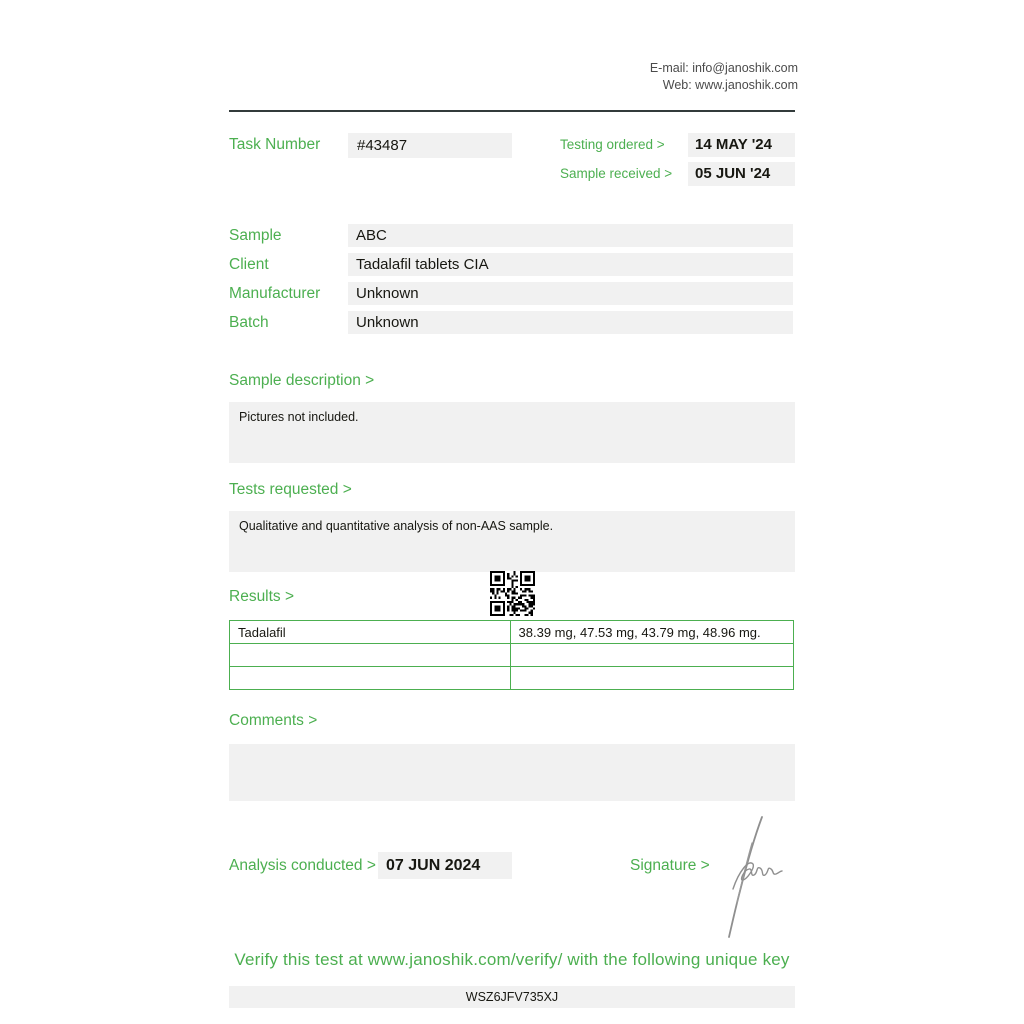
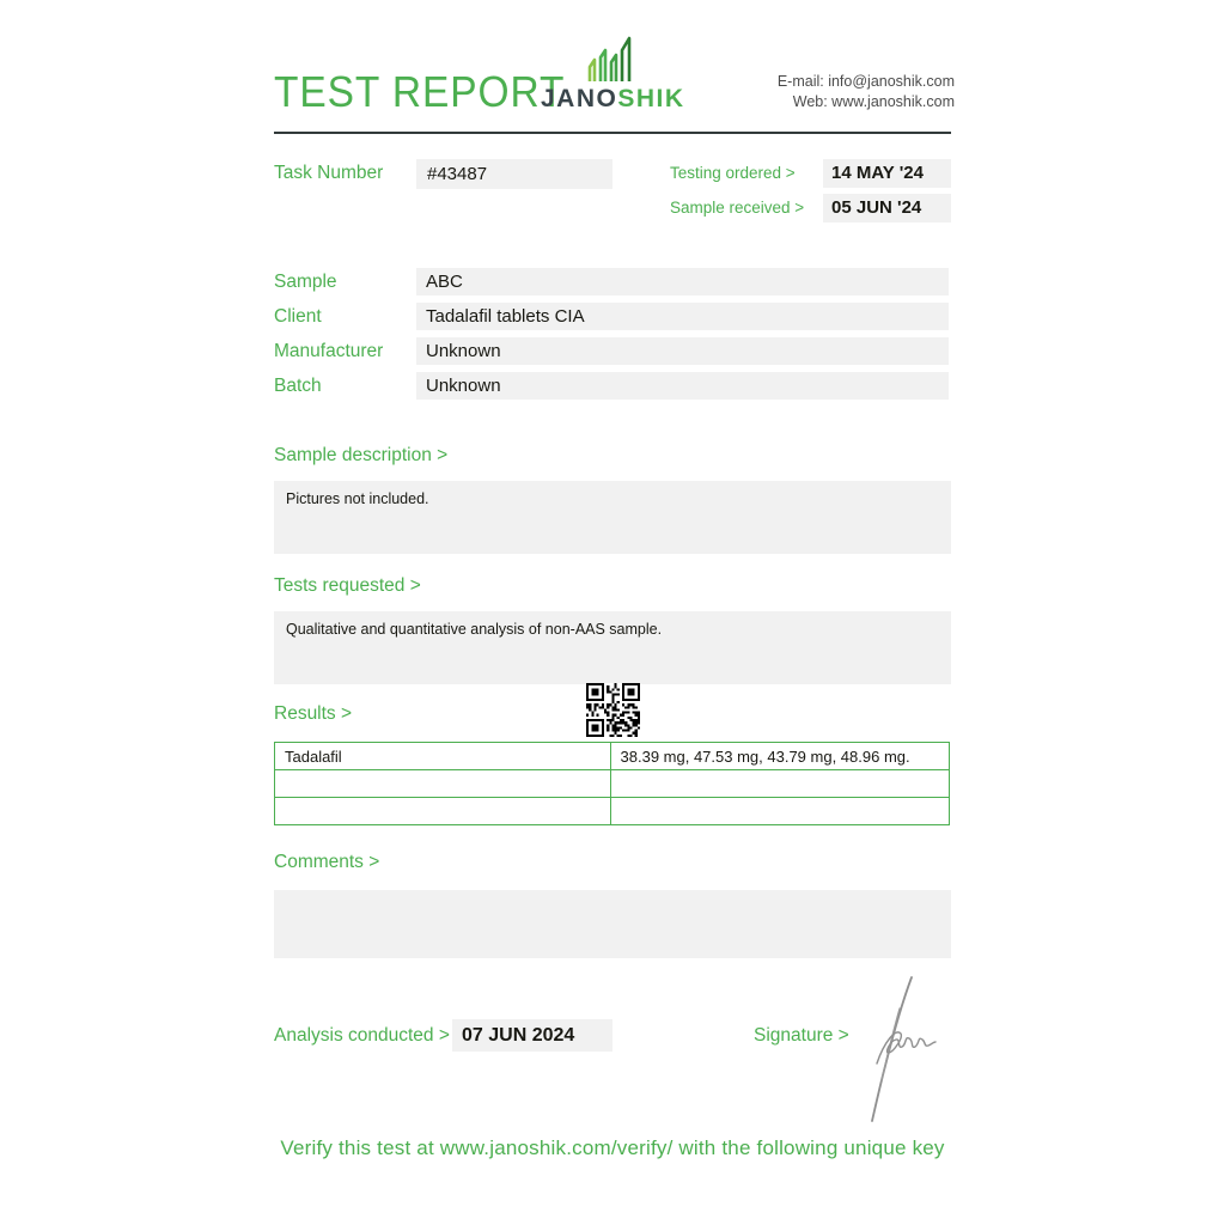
+ TEST REPORT
+ JANOSHIK
  E-mail: info@janoshik.com
  Web: www.janoshik.com
  Task Number
  #43487
  Testing ordered >
  14 MAY '24
  Sample received >
  05 JUN '24
  Sample
  ABC
  Client
  Tadalafil tablets CIA
  Manufacturer
  Unknown
  Batch
  Unknown
  Sample description >
  Pictures not included.
  Tests requested >
  Qualitative and quantitative analysis of non-AAS sample.
  Results >
  Tadalafil	38.39 mg, 47.53 mg, 43.79 mg, 48.96 mg.
  Comments >
  Analysis conducted >
  07 JUN 2024
  Signature >
  Verify this test at www.janoshik.com/verify/ with the following unique key
- WSZ6JFV735XJ
